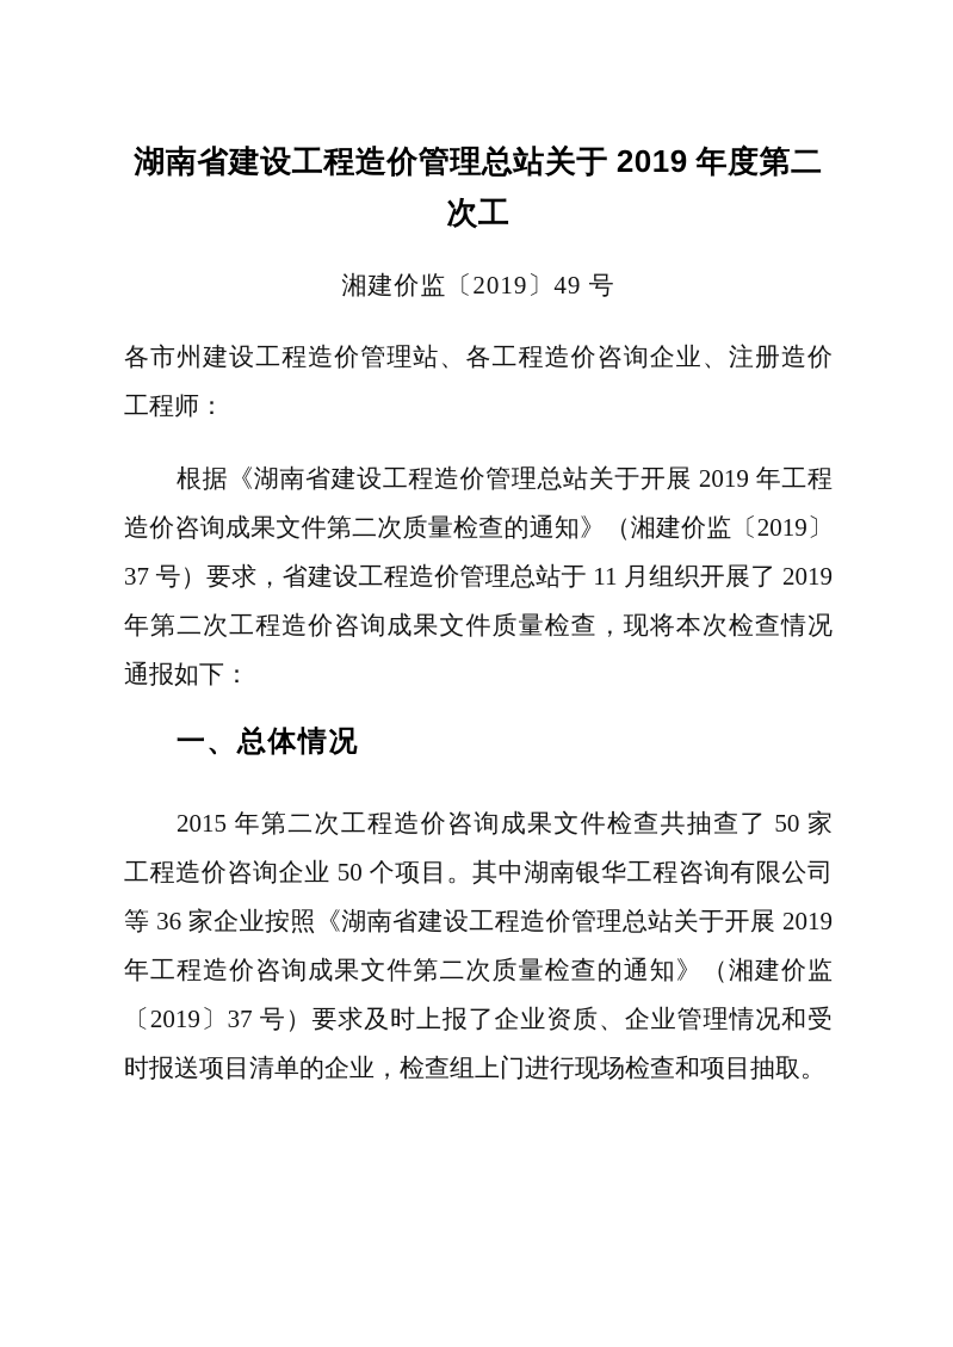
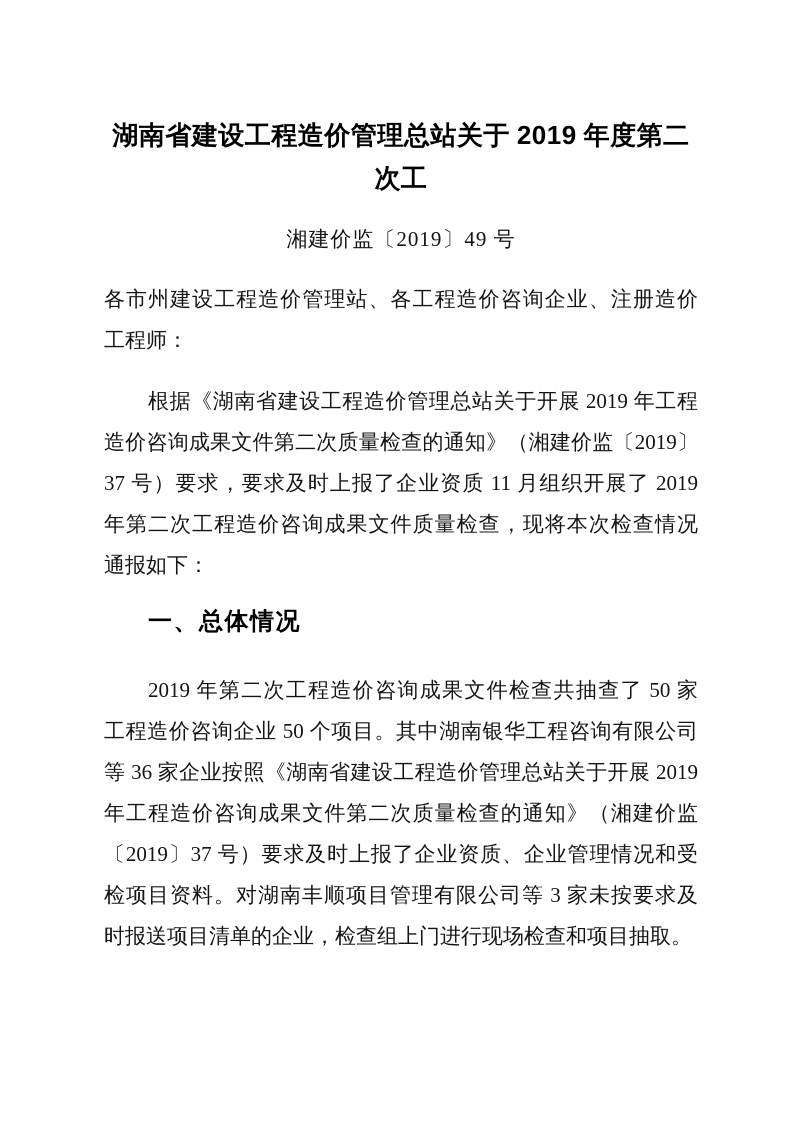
  湖南省建设工程造价管理总站关于 2019 年度第二次工
  湘建价监〔2019〕49 号
  各市州建设工程造价管理站、各工程造价咨询企业、注册造价
  工程师：
  根据《湖南省建设工程造价管理总站关于开展 2019 年工程
  造价咨询成果文件第二次质量检查的通知》（湘建价监〔2019〕
- 37 号）要求，省建设工程造价管理总站于 11 月组织开展了 2019
+ 37 号）要求，要求及时上报了企业资质 11 月组织开展了 2019
  年第二次工程造价咨询成果文件质量检查，现将本次检查情况
  通报如下：
  一、总体情况
- 2015 年第二次工程造价咨询成果文件检查共抽查了 50 家
+ 2019 年第二次工程造价咨询成果文件检查共抽查了 50 家
  工程造价咨询企业 50 个项目。其中湖南银华工程咨询有限公司
  等 36 家企业按照《湖南省建设工程造价管理总站关于开展 2019
  年工程造价咨询成果文件第二次质量检查的通知》（湘建价监
  〔2019〕37 号）要求及时上报了企业资质、企业管理情况和受
+ 检项目资料。对湖南丰顺项目管理有限公司等 3 家未按要求及
  时报送项目清单的企业，检查组上门进行现场检查和项目抽取。
